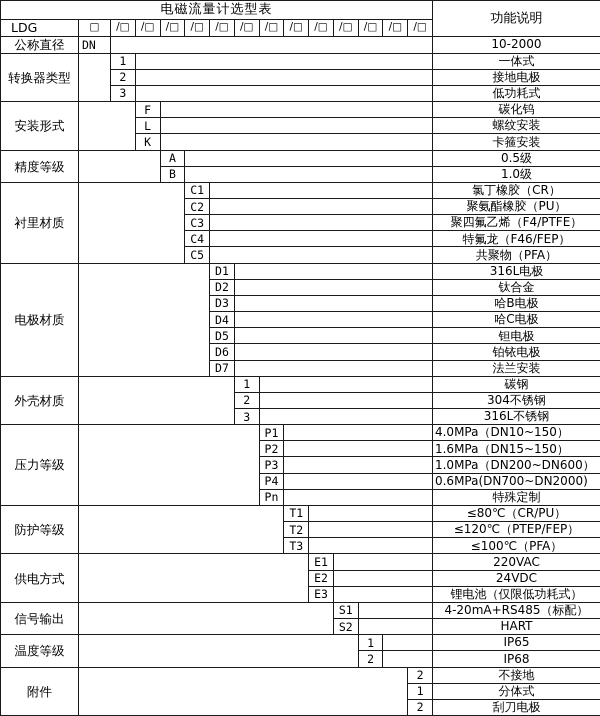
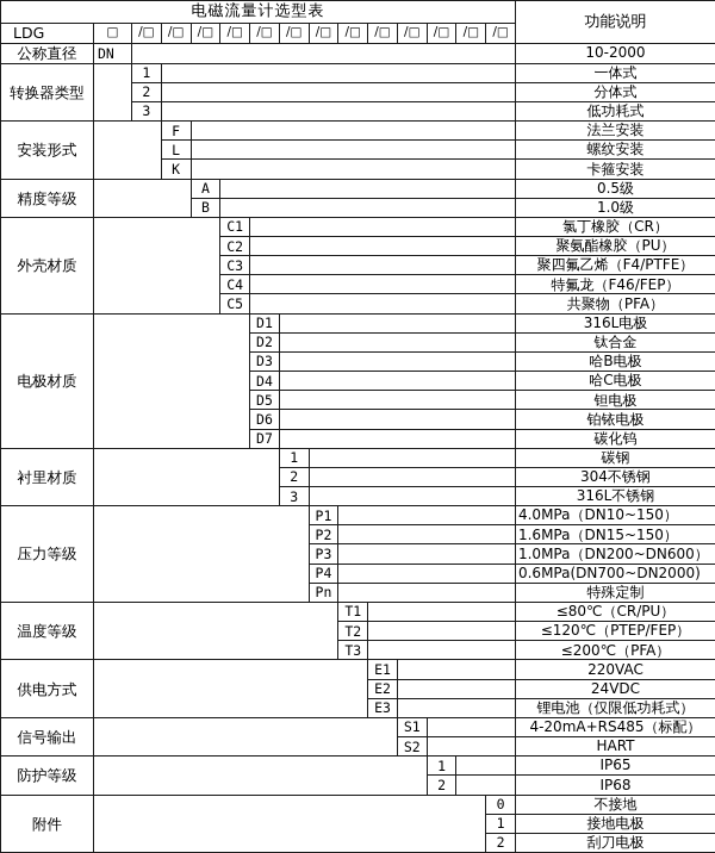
  电磁流量计选型表	功能说明
  LDG	□	/□	/□	/□	/□	/□	/□	/□	/□	/□	/□	/□	/□	/□
  公称直径	DN		10-2000
  转换器类型		1		一体式
- 2		接地电极
+ 2		分体式
  3		低功耗式
- 安装形式		F		碳化钨
+ 安装形式		F		法兰安装
  L		螺纹安装
  K		卡箍安装
  精度等级		A		0.5级
  B		1.0级
- 衬里材质		C1		氯丁橡胶（CR）
+ 外壳材质		C1		氯丁橡胶（CR）
  C2		聚氨酯橡胶（PU）
  C3		聚四氟乙烯（F4/PTFE）
  C4		特氟龙（F46/FEP）
  C5		共聚物（PFA）
  电极材质		D1		316L电极
  D2		钛合金
  D3		哈B电极
  D4		哈C电极
  D5		钽电极
  D6		铂铱电极
- D7		法兰安装
+ D7		碳化钨
- 外壳材质		1		碳钢
+ 衬里材质		1		碳钢
  2		304不锈钢
  3		316L不锈钢
  压力等级		P1		4.0MPa（DN10~150）
  P2		1.6MPa（DN15~150）
  P3		1.0MPa（DN200~DN600）
  P4		0.6MPa(DN700~DN2000)
  Pn		特殊定制
- 防护等级		T1		≤80℃（CR/PU）
+ 温度等级		T1		≤80℃（CR/PU）
  T2		≤120℃（PTEP/FEP）
- T3		≤100℃（PFA）
+ T3		≤200℃（PFA）
  供电方式		E1		220VAC
  E2		24VDC
  E3		锂电池（仅限低功耗式）
  信号输出		S1		4-20mA+RS485（标配）
  S2		HART
- 温度等级		1		IP65
+ 防护等级		1		IP65
  2		IP68
- 附件		2	不接地
+ 附件		0	不接地
- 1	分体式
+ 1	接地电极
  2	刮刀电极
